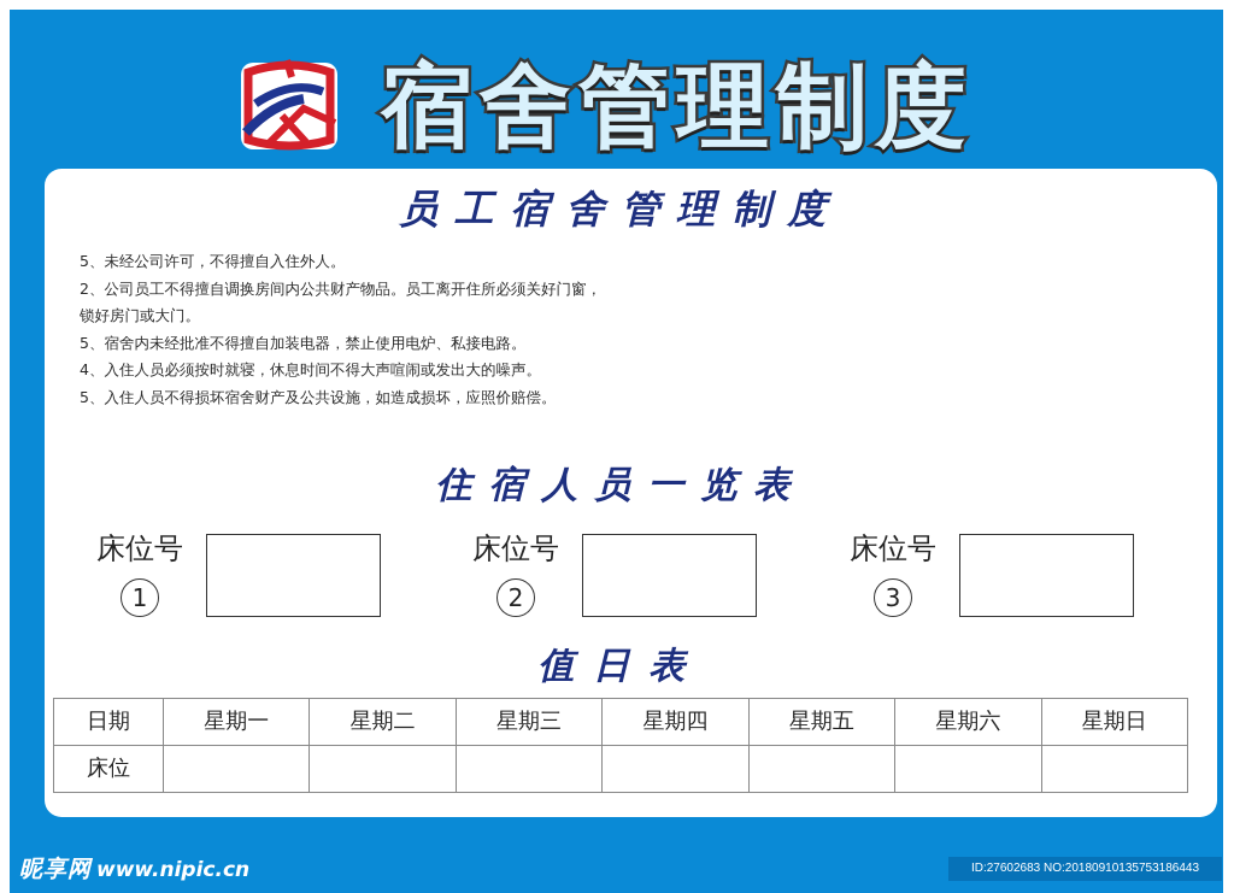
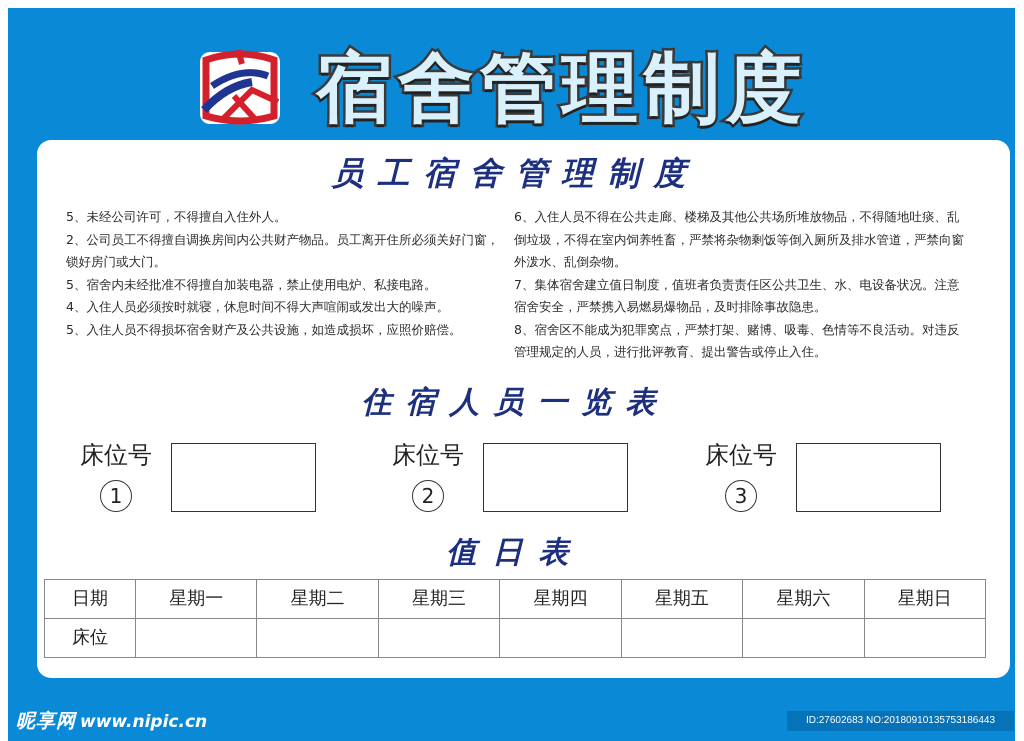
  宿舍管理制度
  员工宿舍管理制度
  5、未经公司许可，不得擅自入住外人。
  2、公司员工不得擅自调换房间内公共财产物品。员工离开住所必须关好门窗，锁好房门或大门。
  5、宿舍内未经批准不得擅自加装电器，禁止使用电炉、私接电路。
  4、入住人员必须按时就寝，休息时间不得大声喧闹或发出大的噪声。
  5、入住人员不得损坏宿舍财产及公共设施，如造成损坏，应照价赔偿。
+ 6、入住人员不得在公共走廊、楼梯及其他公共场所堆放物品，不得随地吐痰、乱倒垃圾，不得在室内饲养牲畜，严禁将杂物剩饭等倒入厕所及排水管道，严禁向窗外泼水、乱倒杂物。
+ 7、集体宿舍建立值日制度，值班者负责责任区公共卫生、水、电设备状况。注意宿舍安全，严禁携入易燃易爆物品，及时排除事故隐患。
+ 8、宿舍区不能成为犯罪窝点，严禁打架、赌博、吸毒、色情等不良活动。对违反管理规定的人员，进行批评教育、提出警告或停止入住。
  住宿人员一览表
  床位号
  1
  床位号
  2
  床位号
  3
  值日表
  日期	星期一	星期二	星期三	星期四	星期五	星期六	星期日
  床位
  昵享网 www.nipic.cn
  ID:27602683 NO:20180910135753186443
